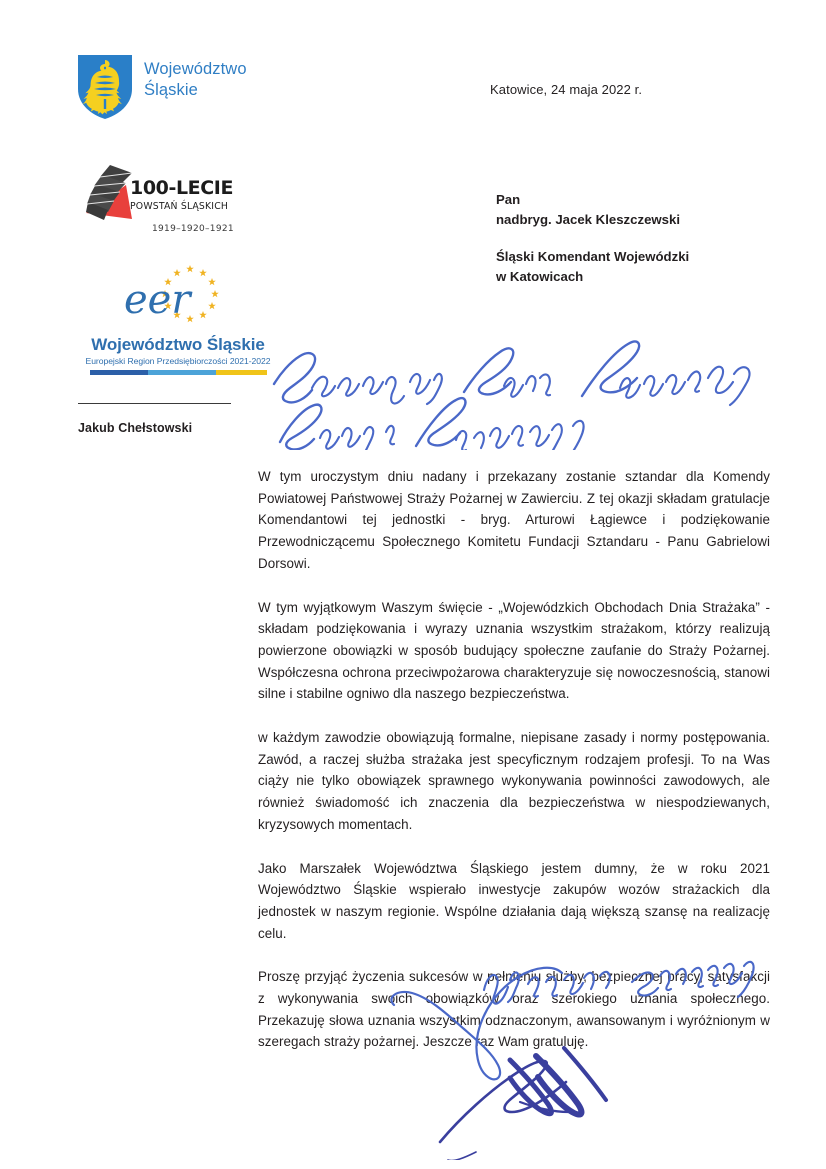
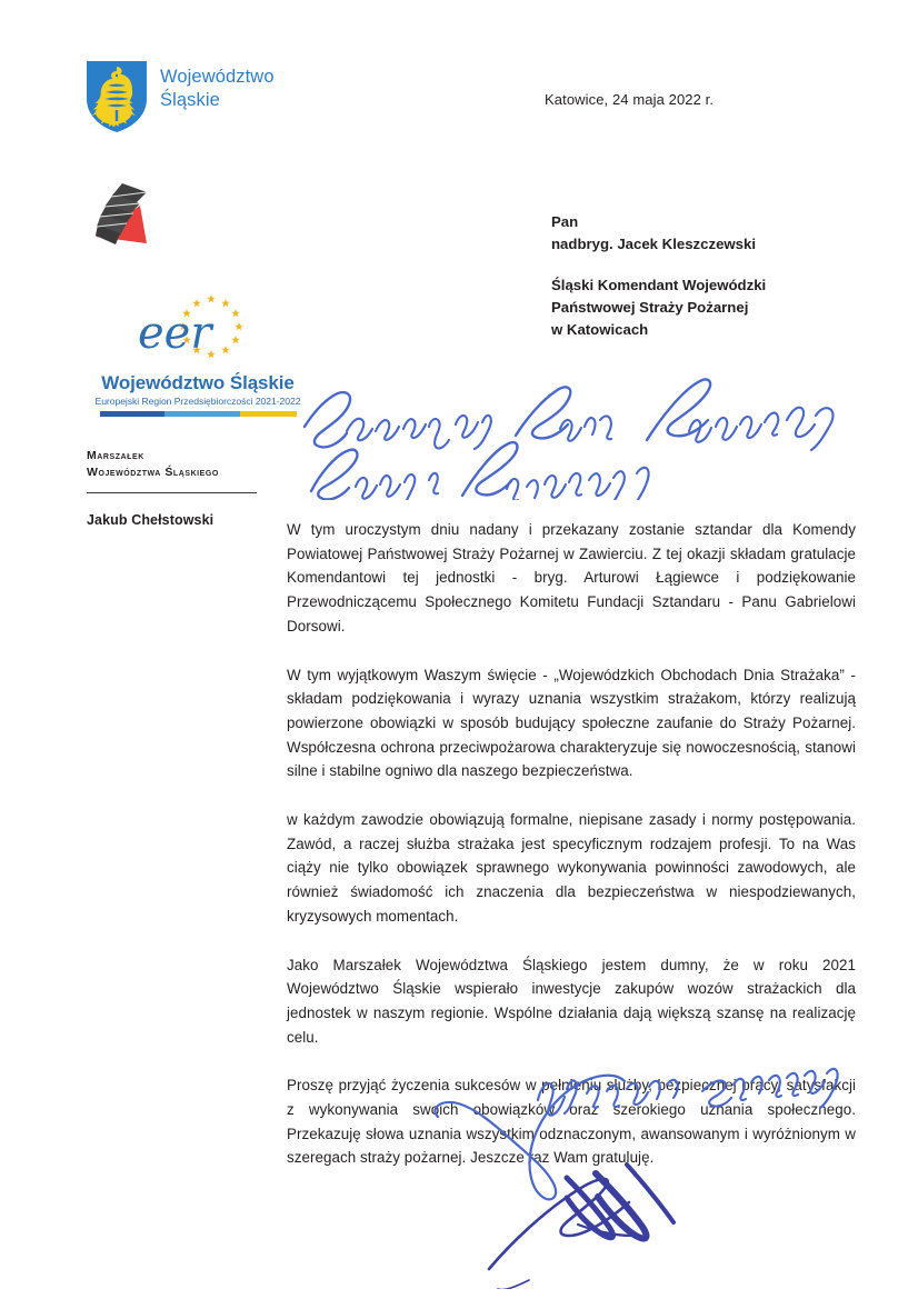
  Województwo
  Śląskie
- 100-LECIE
- POWSTAŃ ŚLĄSKICH
- 1919–1920–1921
  eer
  Województwo Śląskie
  Europejski Region Przedsiębiorczości 2021-2022
+ Marszałek
+ Województwa Śląskiego
  Jakub Chełstowski
  Katowice, 24 maja 2022 r.
  Pan
  nadbryg. Jacek Kleszczewski
  Śląski Komendant Wojewódzki
+ Państwowej Straży Pożarnej
  w Katowicach
  W tym uroczystym dniu nadany i przekazany zostanie sztandar dla Komendy Powiatowej Państwowej Straży Pożarnej w Zawierciu. Z tej okazji składam gratulacje Komendantowi tej jednostki - bryg. Arturowi Łągiewce i podziękowanie Przewodniczącemu Społecznego Komitetu Fundacji Sztandaru - Panu Gabrielowi Dorsowi.
  W tym wyjątkowym Waszym święcie - „Wojewódzkich Obchodach Dnia Strażaka” - składam podziękowania i wyrazy uznania wszystkim strażakom, którzy realizują powierzone obowiązki w sposób budujący społeczne zaufanie do Straży Pożarnej. Współczesna ochrona przeciwpożarowa charakteryzuje się nowoczesnością, stanowi silne i stabilne ogniwo dla naszego bezpieczeństwa.
  w każdym zawodzie obowiązują formalne, niepisane zasady i normy postępowania. Zawód, a raczej służba strażaka jest specyficznym rodzajem profesji. To na Was ciąży nie tylko obowiązek sprawnego wykonywania powinności zawodowych, ale również świadomość ich znaczenia dla bezpieczeństwa w niespodziewanych, kryzysowych momentach.
  Jako Marszałek Województwa Śląskiego jestem dumny, że w roku 2021 Województwo Śląskie wspierało inwestycje zakupów wozów strażackich dla jednostek w naszym regionie. Wspólne działania dają większą szansę na realizację celu.
  Proszę przyjąć życzenia sukcesów wełniniuy bepiecznej pracy satysfakcji z wykonywania swich obowiązkó oraz szerokiego uznania społecznego. Przekazuję słowa uznania wszytkim odznaczonym, awansowanym i wyróżnionym w szeregach straży pożarnej. Jeszczeaz Wam gratuluję.
